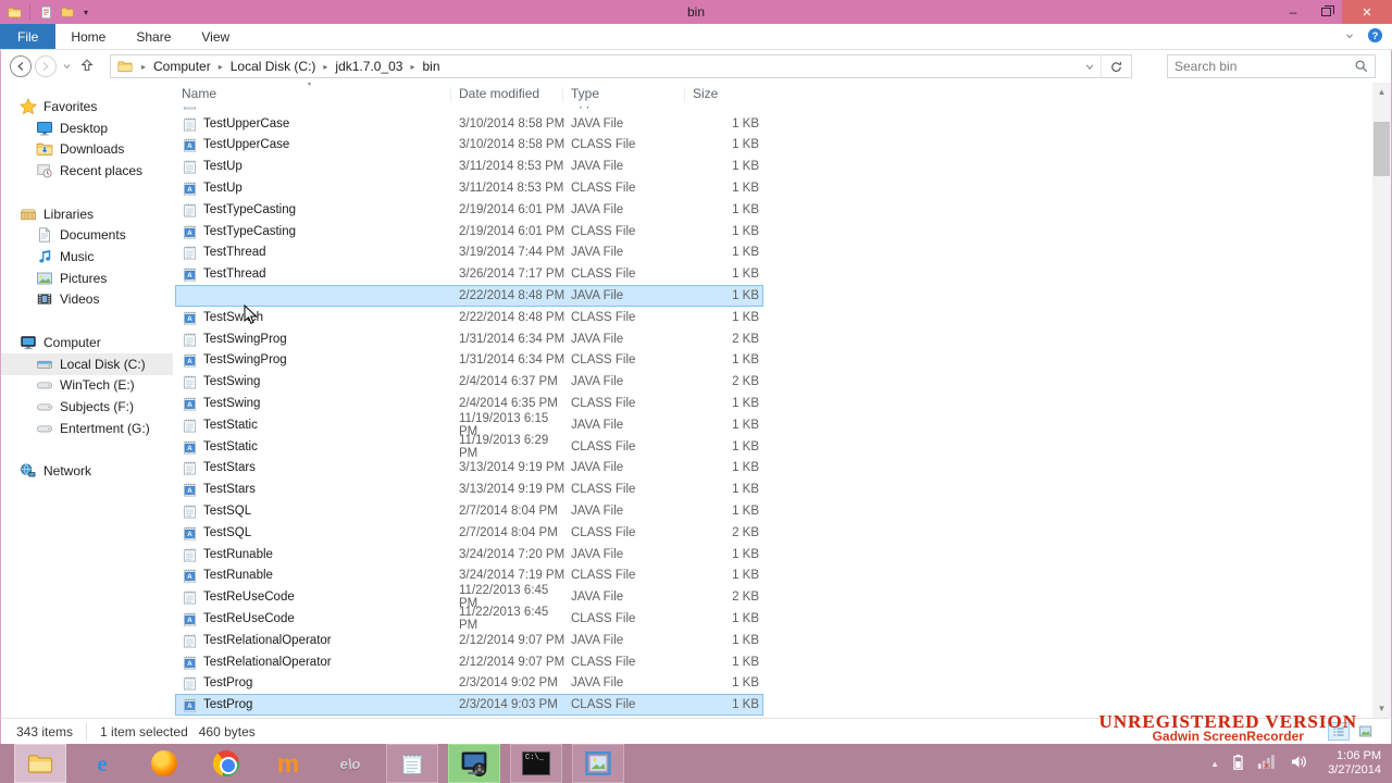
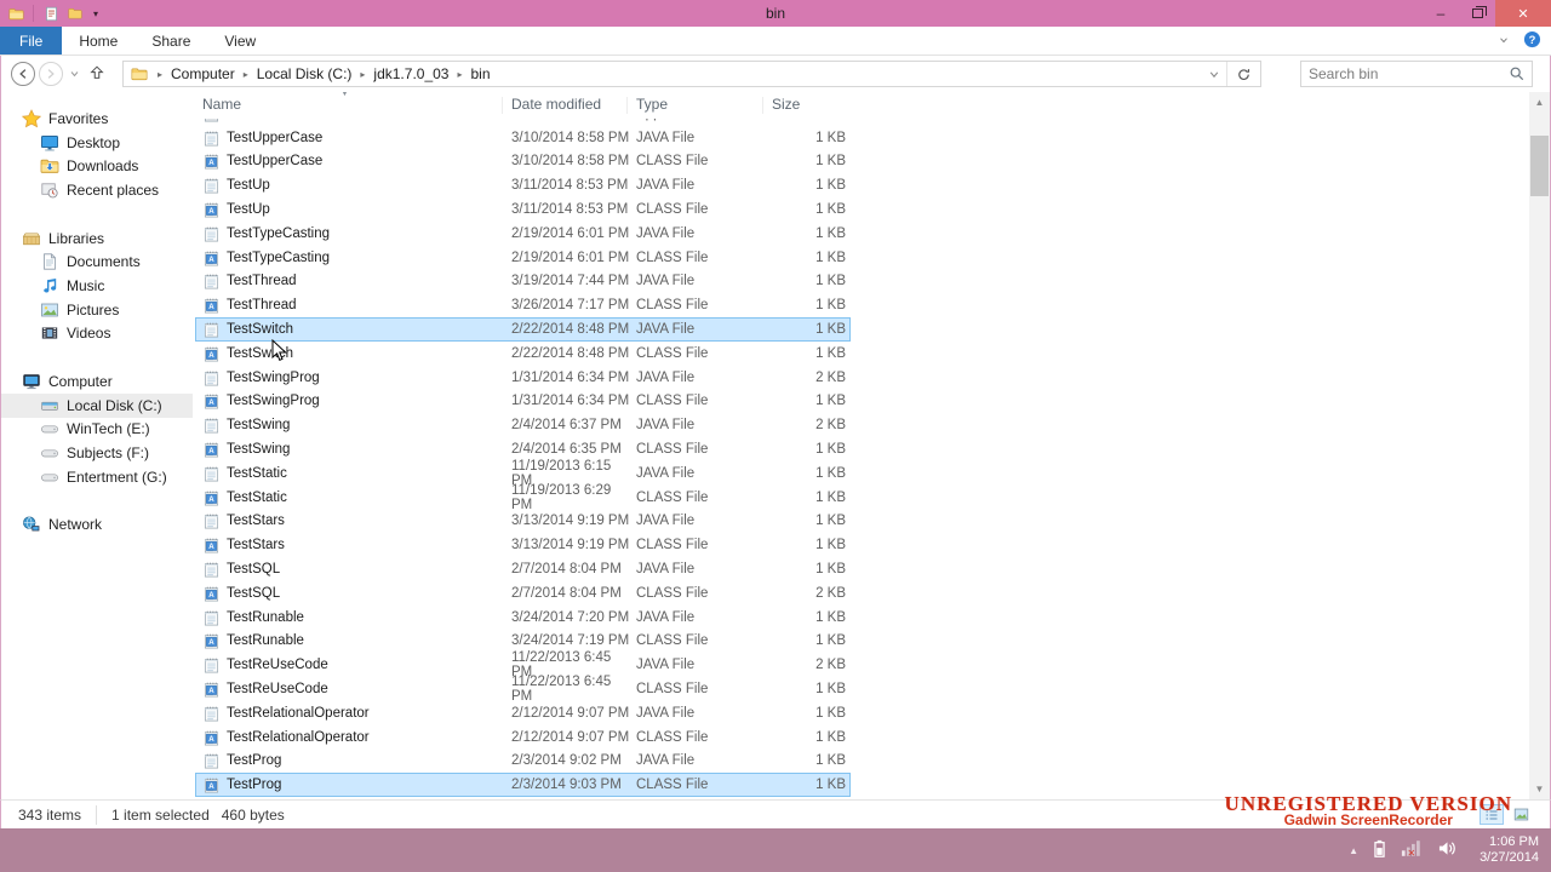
  ▾
  bin
  –
  ✕
  File
  Home
  Share
  View
  ?
  ▸
  Computer
  ▸
  Local Disk (C:)
  ▸
  jdk1.7.0_03
  ▸
  bin
  Search bin
  Favorites
  Desktop
  Downloads
  Recent places
  Libraries
  Documents
  Music
  Pictures
  Videos
  Computer
  Local Disk (C:)
  WinTech (E:)
  Subjects (F:)
  Entertment (G:)
  Network
  Name
  Date modified
  Type
  Size
  TestUpperCase
  3/10/2014 8:58 PM
  JAVA File
  1 KB
  TestUpperCase
  3/10/2014 8:58 PM
  CLASS File
  1 KB
  TestUp
  3/11/2014 8:53 PM
  JAVA File
  1 KB
  TestUp
  3/11/2014 8:53 PM
  CLASS File
  1 KB
  TestTypeCasting
  2/19/2014 6:01 PM
  JAVA File
  1 KB
  TestTypeCasting
  2/19/2014 6:01 PM
  CLASS File
  1 KB
  TestThread
  3/19/2014 7:44 PM
  JAVA File
  1 KB
  TestThread
  3/26/2014 7:17 PM
  CLASS File
  1 KB
+ TestSwitch
  2/22/2014 8:48 PM
  JAVA File
  1 KB
  TestSwch
  2/22/2014 8:48 PM
  CLASS File
  1 KB
  TestSwingProg
  1/31/2014 6:34 PM
  JAVA File
  2 KB
  TestSwingProg
  1/31/2014 6:34 PM
  CLASS File
  1 KB
  TestSwing
  2/4/2014 6:37 PM
  JAVA File
  2 KB
  TestSwing
  2/4/2014 6:35 PM
  CLASS File
  1 KB
  TestStatic
  11/19/2013 6:15 PM
  JAVA File
  1 KB
  TestStatic
  11/19/2013 6:29 PM
  CLASS File
  1 KB
  TestStars
  3/13/2014 9:19 PM
  JAVA File
  1 KB
  TestStars
  3/13/2014 9:19 PM
  CLASS File
  1 KB
  TestSQL
  2/7/2014 8:04 PM
  JAVA File
  1 KB
  TestSQL
  2/7/2014 8:04 PM
  CLASS File
  2 KB
  TestRunable
  3/24/2014 7:20 PM
  JAVA File
  1 KB
  TestRunable
  3/24/2014 7:19 PM
  CLASS File
  1 KB
  TestReUseCode
  11/22/2013 6:45 PM
  JAVA File
  2 KB
  TestReUseCode
  11/22/2013 6:45 PM
  CLASS File
  1 KB
  TestRelationalOperator
  2/12/2014 9:07 PM
  JAVA File
  1 KB
  TestRelationalOperator
  2/12/2014 9:07 PM
  CLASS File
  1 KB
  TestProg
  2/3/2014 9:02 PM
  JAVA File
  1 KB
  TestProg
  2/3/2014 9:03 PM
  CLASS File
  1 KB
  ▲
  ▼
  343 items
  1 item selected
  460 bytes
  UNREGISTERED VERSION
  Gadwin ScreenRecorder
- e
- m
- e\o
- C:\_
  ▲
  ✕
  1:06 PM
  3/27/2014
